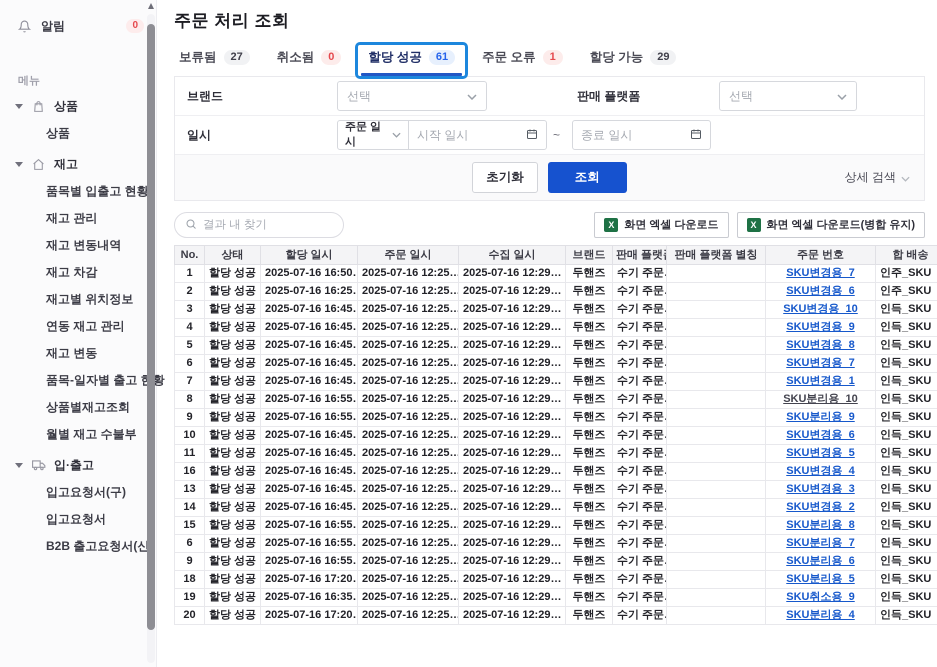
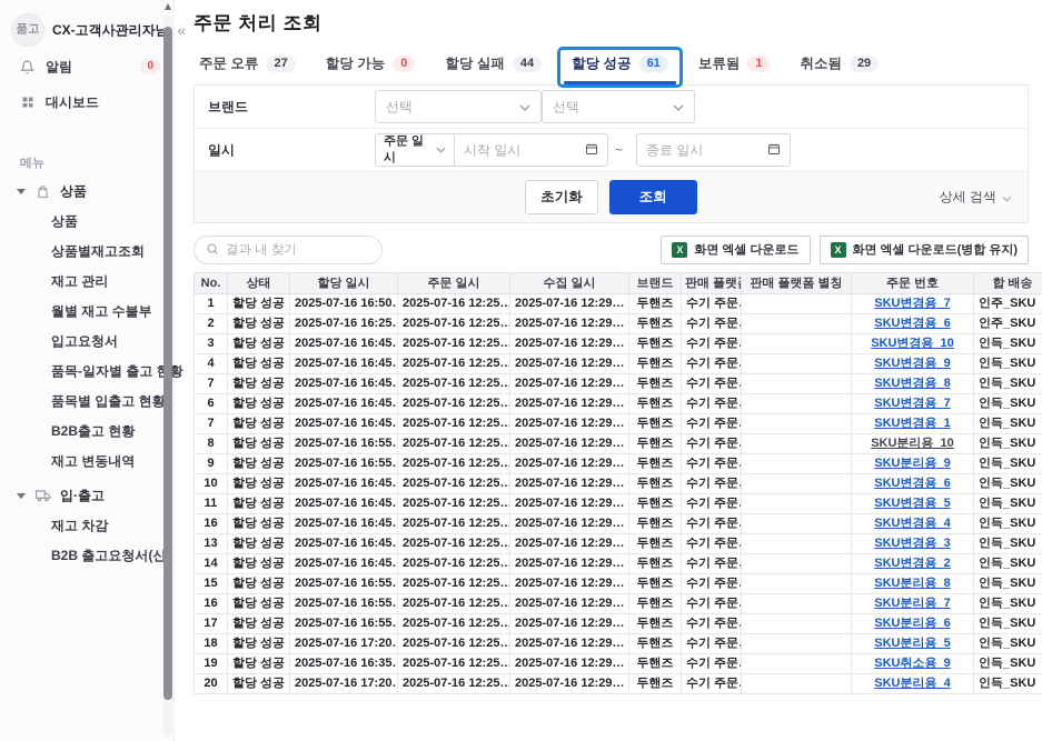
+ 품고
+ CX-고객사관리자님
+ «
  알림
  0
+ 대시보드
  메뉴
  상품
  상품
- 재고
- 품목별 입출고 현황
+ 상품별재고조회
  재고 관리
- 재고 변동내역
+ 월별 재고 수불부
- 재고 차감
+ 입고요청서
- 재고별 위치정보
- 연동 재고 관리
- 재고 변동
  품목-일자별 출고
- 상품별재고조회
+ 품목별 입출고 현황
+ B2B출고 현황
- 월별 재고 수불부
+ 재고 변동내역
  입·출고
- 입고요청서(구)
- 입고요청서
+ 재고 차감
  B2B 출고요청서(신
  주문 처리 조회
- 보류됨
+ 주문 오류
  27
- 취소됨
+ 할당 가능
  0
+ 할당 실패
+ 44
- 주문 오류
+ 보류됨
  1
- 할당 가능
+ 취소됨
  29
  브랜드
  선택
- 판매 플랫폼
  선택
  일시
  주문 일시
  시작 일시
  ~
  종료 일시
  초기화
  조회
  상세 검색
  결과 내 찾기
  X
  화면 엑셀 다운로드
  X
  화면 엑셀 다운로드(병합 유지)
  No.	상태	할당 일시	주문 일시	수집 일시	브랜드	판매 플랫	판매 플랫폼 별칭	주문 번호	합 배송
  1	할당 성공	2025-07-16 16:50	2025-07-16 12:25…	2025-07-16 12:29…	두핸즈	수기 주문		SKU변경용_7	인주_SKU
  2	할당 성공	2025-07-16 16:25	2025-07-16 12:25…	2025-07-16 12:29…	두핸즈	수기 주문		SKU변경용_6	인주_SKU
  3	할당 성공	2025-07-16 16:45	2025-07-16 12:25…	2025-07-16 12:29…	두핸즈	수기 주문		SKU변경용_10	인득_SKU
  4	할당 성공	2025-07-16 16:45	2025-07-16 12:25…	2025-07-16 12:29…	두핸즈	수기 주문		SKU변경용_9	인득_SKU
- 5	할당 성공	2025-07-16 16:45	2025-07-16 12:25…	2025-07-16 12:29…	두핸즈	수기 주문		SKU변경용_8	인득_SKU
+ 7	할당 성공	2025-07-16 16:45	2025-07-16 12:25…	2025-07-16 12:29…	두핸즈	수기 주문		SKU변경용_8	인득_SKU
  6	할당 성공	2025-07-16 16:45	2025-07-16 12:25…	2025-07-16 12:29…	두핸즈	수기 주문		SKU변경용_7	인득_SKU
  7	할당 성공	2025-07-16 16:45	2025-07-16 12:25…	2025-07-16 12:29…	두핸즈	수기 주문		SKU변경용_1	인득_SKU
  8	할당 성공	2025-07-16 16:55	2025-07-16 12:25…	2025-07-16 12:29…	두핸즈	수기 주문		SKU분리용_10	인득_SKU
  9	할당 성공	2025-07-16 16:55	2025-07-16 12:25…	2025-07-16 12:29…	두핸즈	수기 주문		SKU분리용_9	인득_SKU
  10	할당 성공	2025-07-16 16:45	2025-07-16 12:25…	2025-07-16 12:29…	두핸즈	수기 주문		SKU변경용_6	인득_SKU
  11	할당 성공	2025-07-16 16:45	2025-07-16 12:25…	2025-07-16 12:29…	두핸즈	수기 주문		SKU변경용_5	인득_SKU
  16	할당 성공	2025-07-16 16:45	2025-07-16 12:25…	2025-07-16 12:29…	두핸즈	수기 주문		SKU변경용_4	인득_SKU
  13	할당 성공	2025-07-16 16:45	2025-07-16 12:25…	2025-07-16 12:29…	두핸즈	수기 주문		SKU변경용_3	인득_SKU
  14	할당 성공	2025-07-16 16:45	2025-07-16 12:25…	2025-07-16 12:29…	두핸즈	수기 주문		SKU변경용_2	인득_SKU
  15	할당 성공	2025-07-16 16:55	2025-07-16 12:25…	2025-07-16 12:29…	두핸즈	수기 주문		SKU분리용_8	인득_SKU
- 6	할당 성공	2025-07-16 16:55	2025-07-16 12:25…	2025-07-16 12:29…	두핸즈	수기 주문		SKU분리용_7	인득_SKU
+ 16	할당 성공	2025-07-16 16:55	2025-07-16 12:25…	2025-07-16 12:29…	두핸즈	수기 주문		SKU분리용_7	인득_SKU
- 9	할당 성공	2025-07-16 16:55	2025-07-16 12:25…	2025-07-16 12:29…	두핸즈	수기 주문		SKU분리용_6	인득_SKU
+ 17	할당 성공	2025-07-16 16:55	2025-07-16 12:25…	2025-07-16 12:29…	두핸즈	수기 주문		SKU분리용_6	인득_SKU
  18	할당 성공	2025-07-16 17:20	2025-07-16 12:25…	2025-07-16 12:29…	두핸즈	수기 주문		SKU분리용_5	인득_SKU
  19	할당 성공	2025-07-16 16:35	2025-07-16 12:25…	2025-07-16 12:29…	두핸즈	수기 주문		SKU취소용_9	인득_SKU
  20	할당 성공	2025-07-16 17:20	2025-07-16 12:25…	2025-07-16 12:29…	두핸즈	수기 주문		SKU분리용_4	인득_SKU
